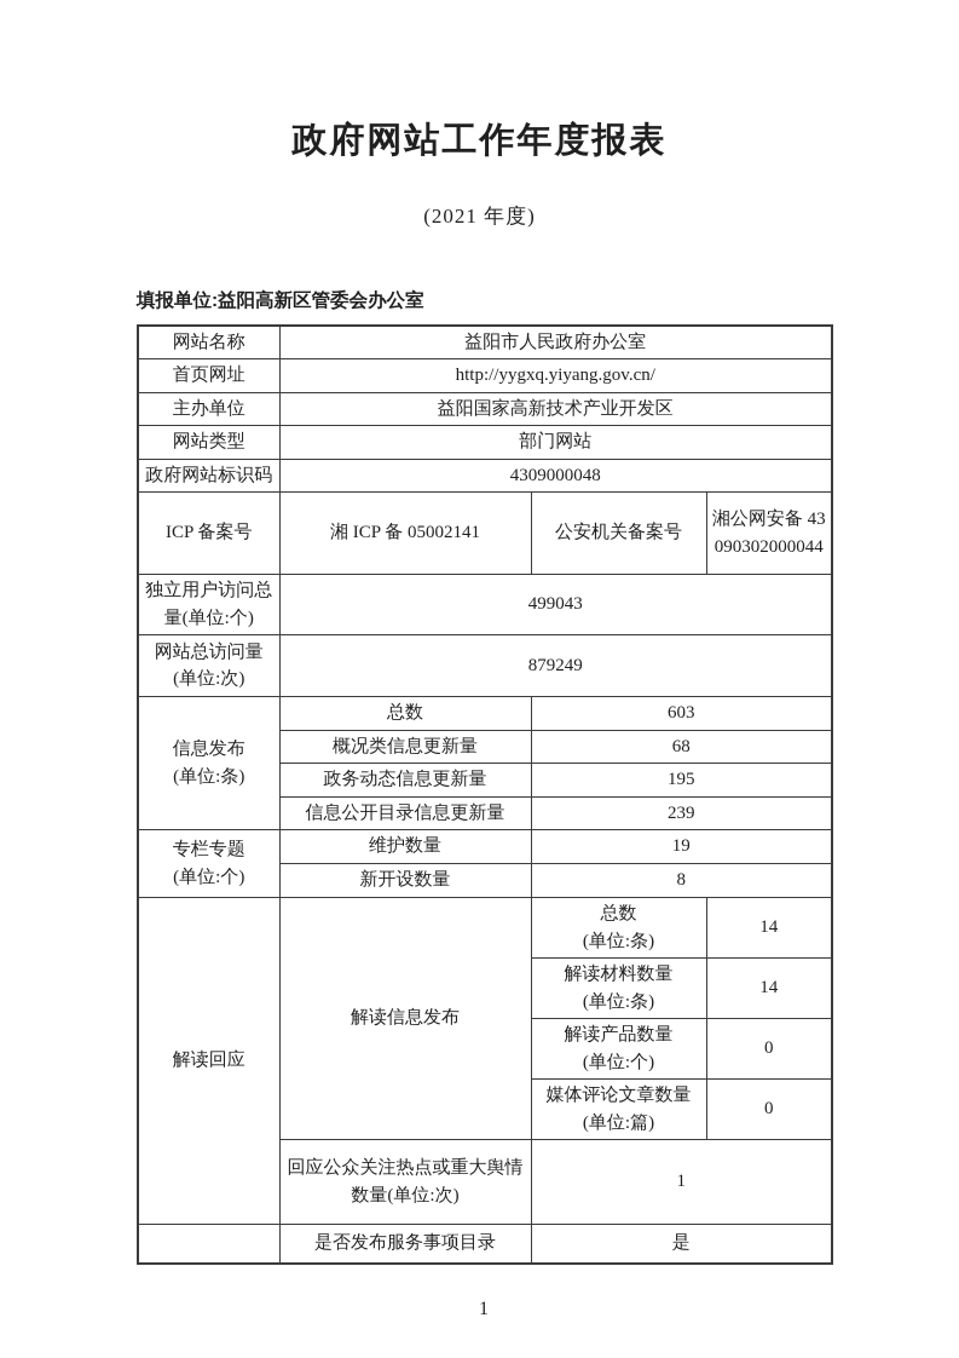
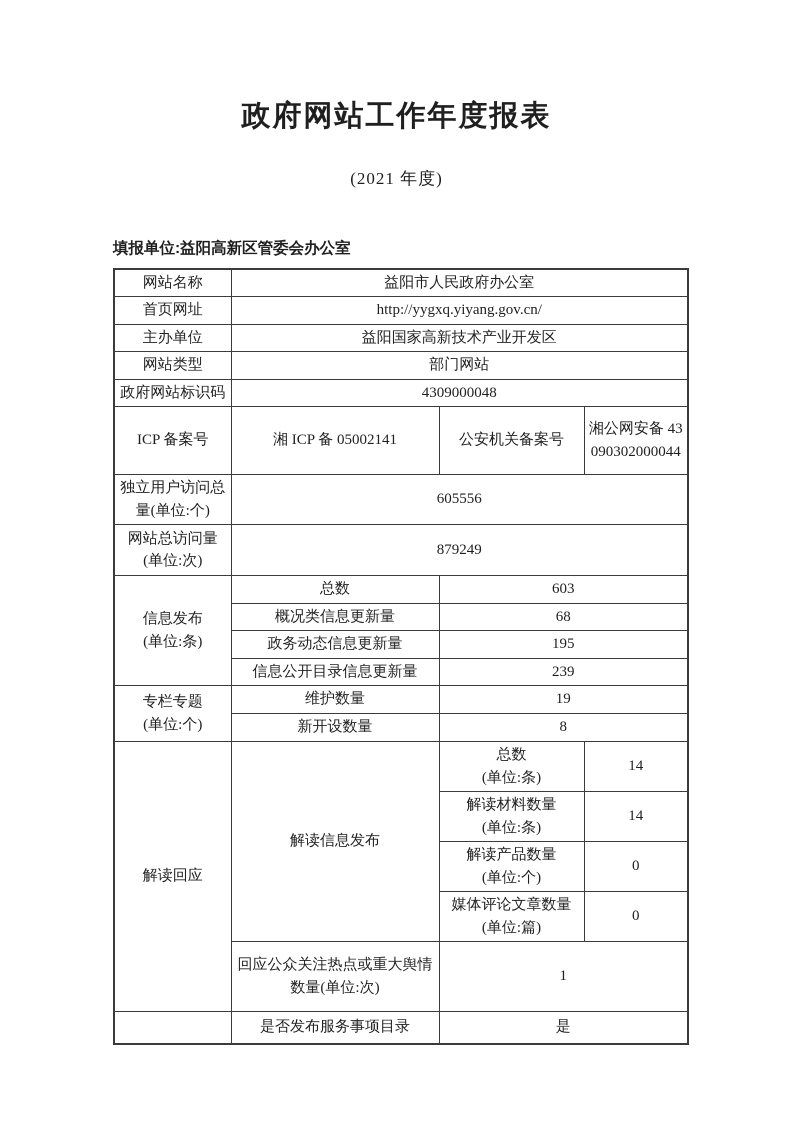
  政府网站工作年度报表
  (2021 年度)
  填报单位:益阳高新区管委会办公室
  网站名称	益阳市人民政府办公室
  首页网址	http://yygxq.yiyang.gov.cn/
  主办单位	益阳国家高新技术产业开发区
  网站类型	部门网站
  政府网站标识码	4309000048
  ICP 备案号	湘 ICP 备 05002141	公安机关备案号	湘公网安备 43090302000044
- 独立用户访问总量(单位:个)	499043
+ 独立用户访问总量(单位:个)	605556
  网站总访问量(单位:次)	879249
  信息发布 (单位:条)	总数	603
  概况类信息更新量	68
  政务动态信息更新量	195
  信息公开目录信息更新量	239
  专栏专题 (单位:个)	维护数量	19
  新开设数量	8
  解读回应	解读信息发布	总数 (单位:条)	14
  解读材料数量 (单位:条)	14
  解读产品数量 (单位:个)	0
  媒体评论文章数量 (单位:篇)	0
  回应公众关注热点或重大舆情数量(单位:次)	1
  	是否发布服务事项目录	是
- 1
